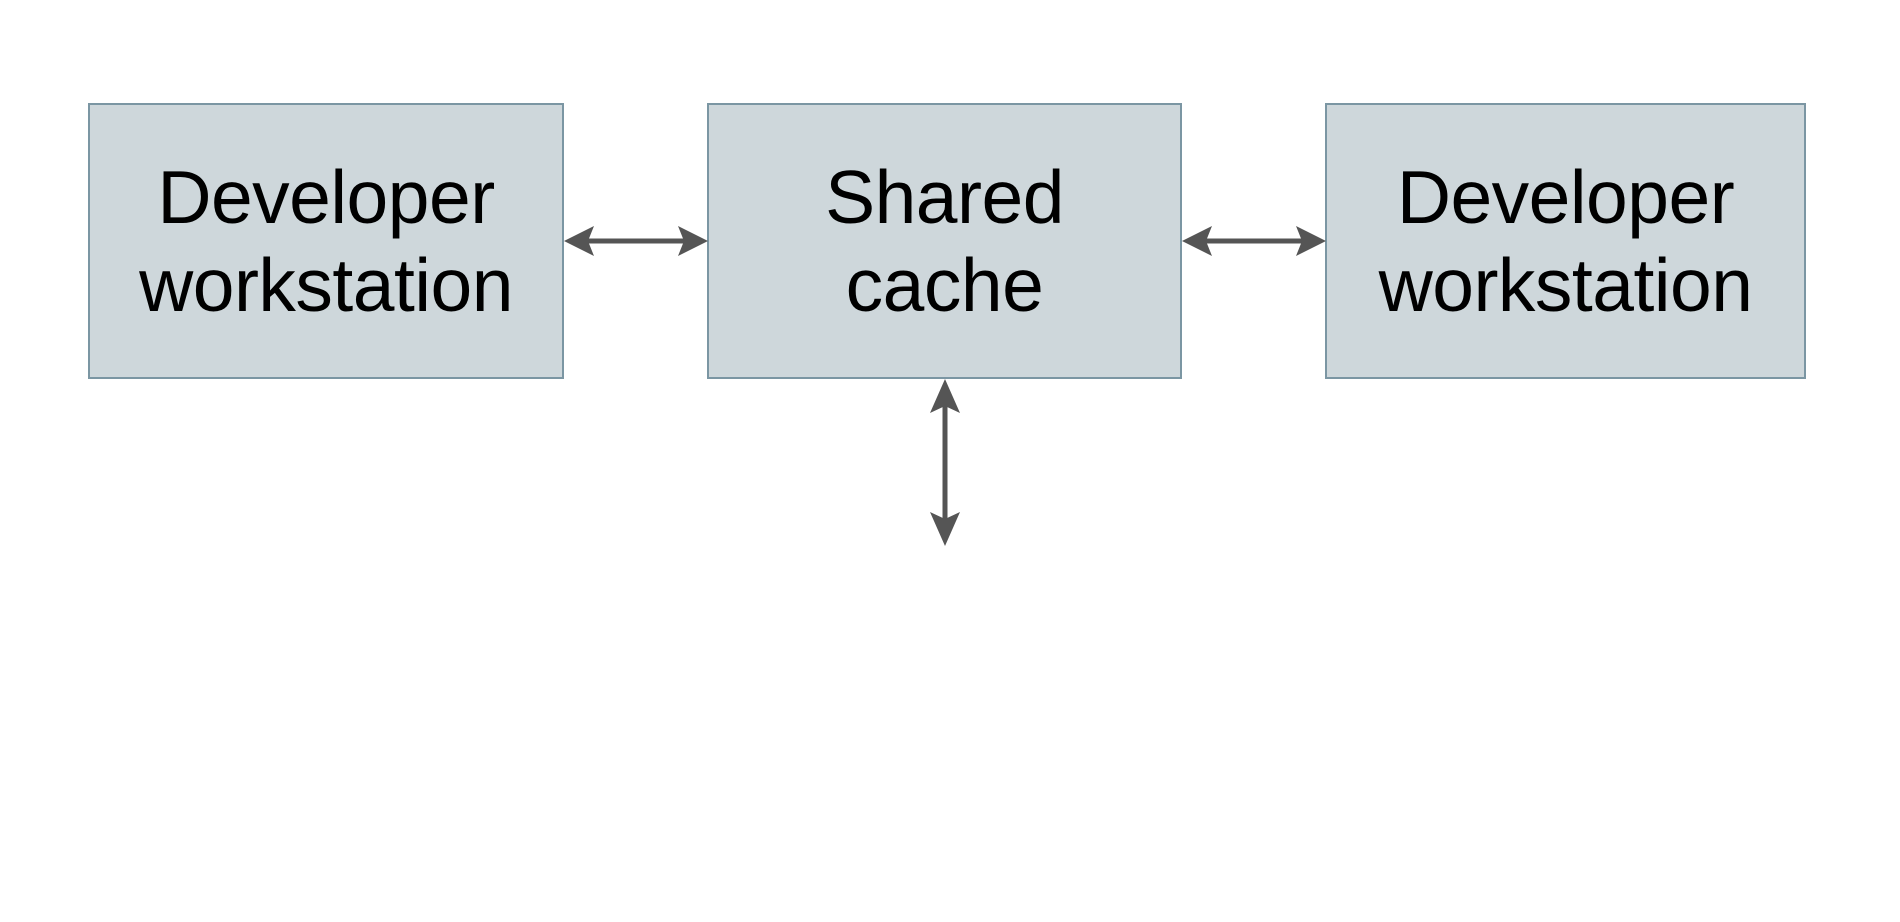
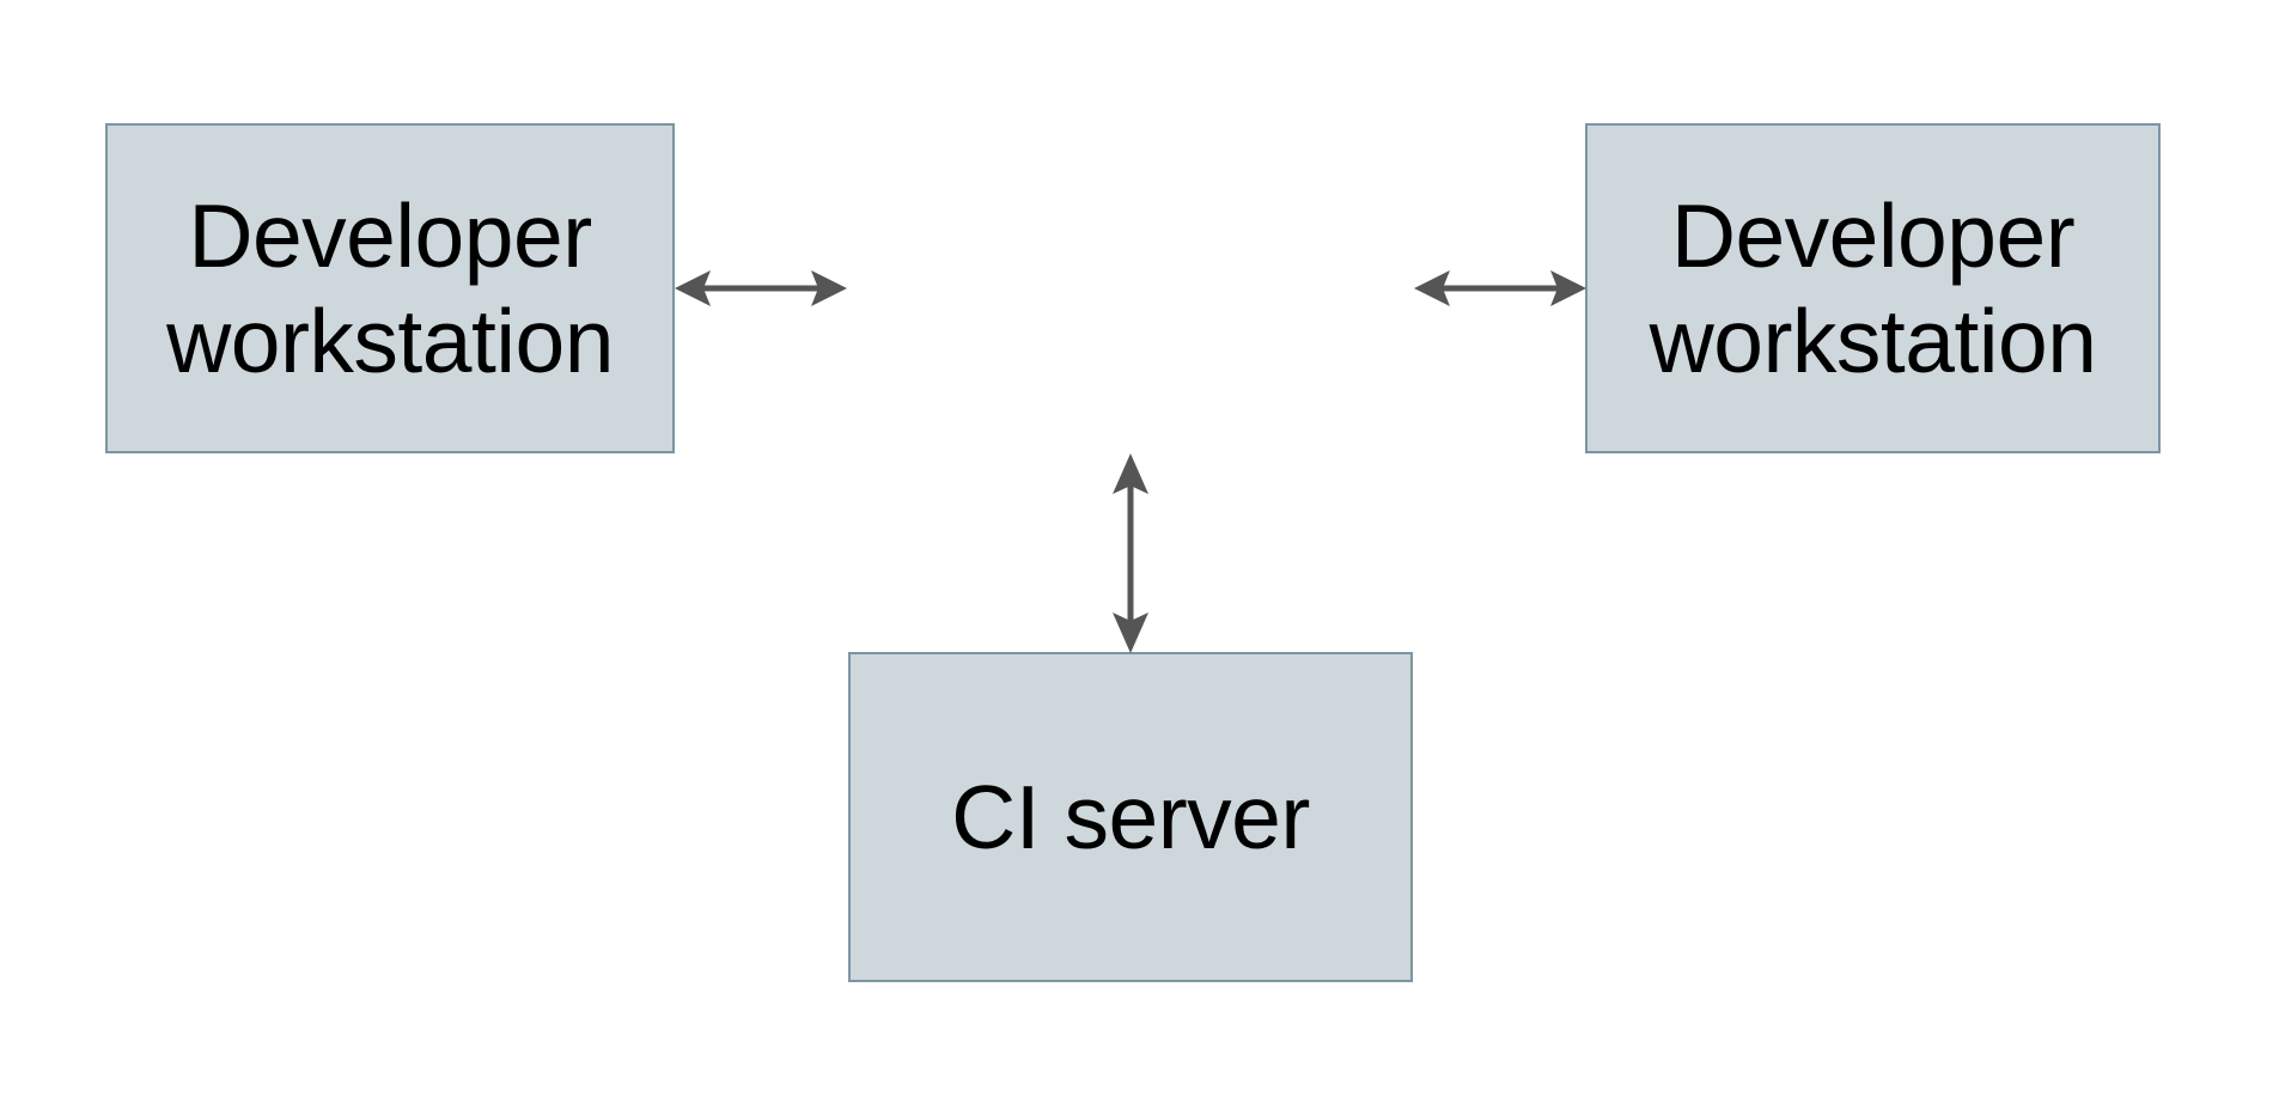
  Developer
  workstation
- Shared
- cache
  Developer
  workstation
+ CI server
